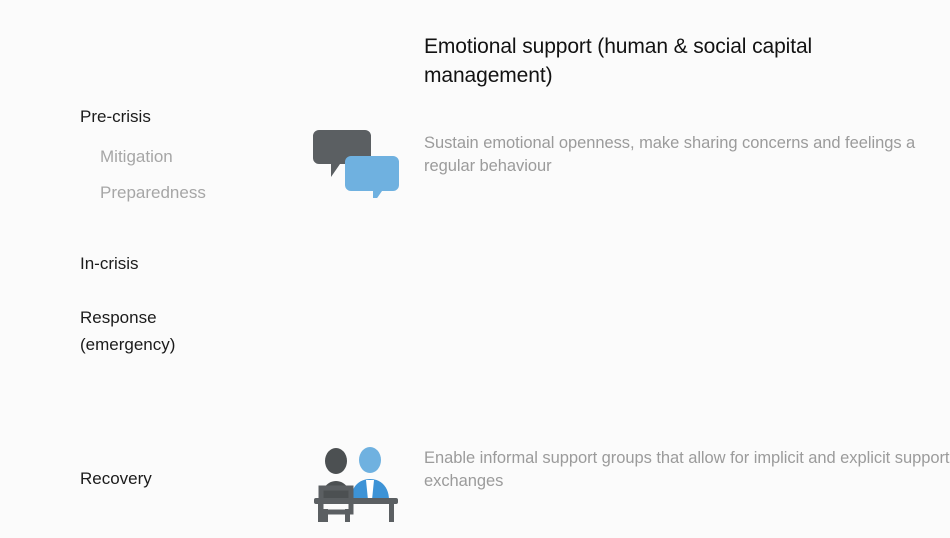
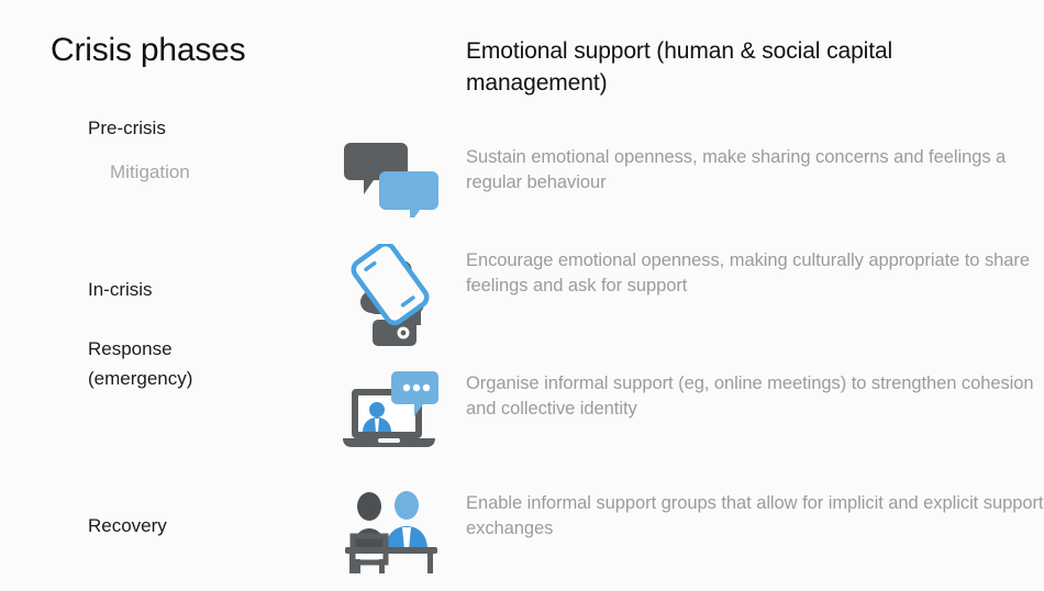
+ Crisis phases
  Emotional support (human & social capital management)
  Pre-crisis
  Mitigation
- Preparedness
  In-crisis
  Response
  (emergency)
  Recovery
  Sustain emotional openness, make sharing concerns and feelings a regular behaviour
+ Encourage emotional openness, making culturally appropriate to share feelings and ask for support
+ Organise informal support (eg, online meetings) to strengthen cohesion and collective identity
  Enable informal support groups that allow for implicit and explicit support exchanges
